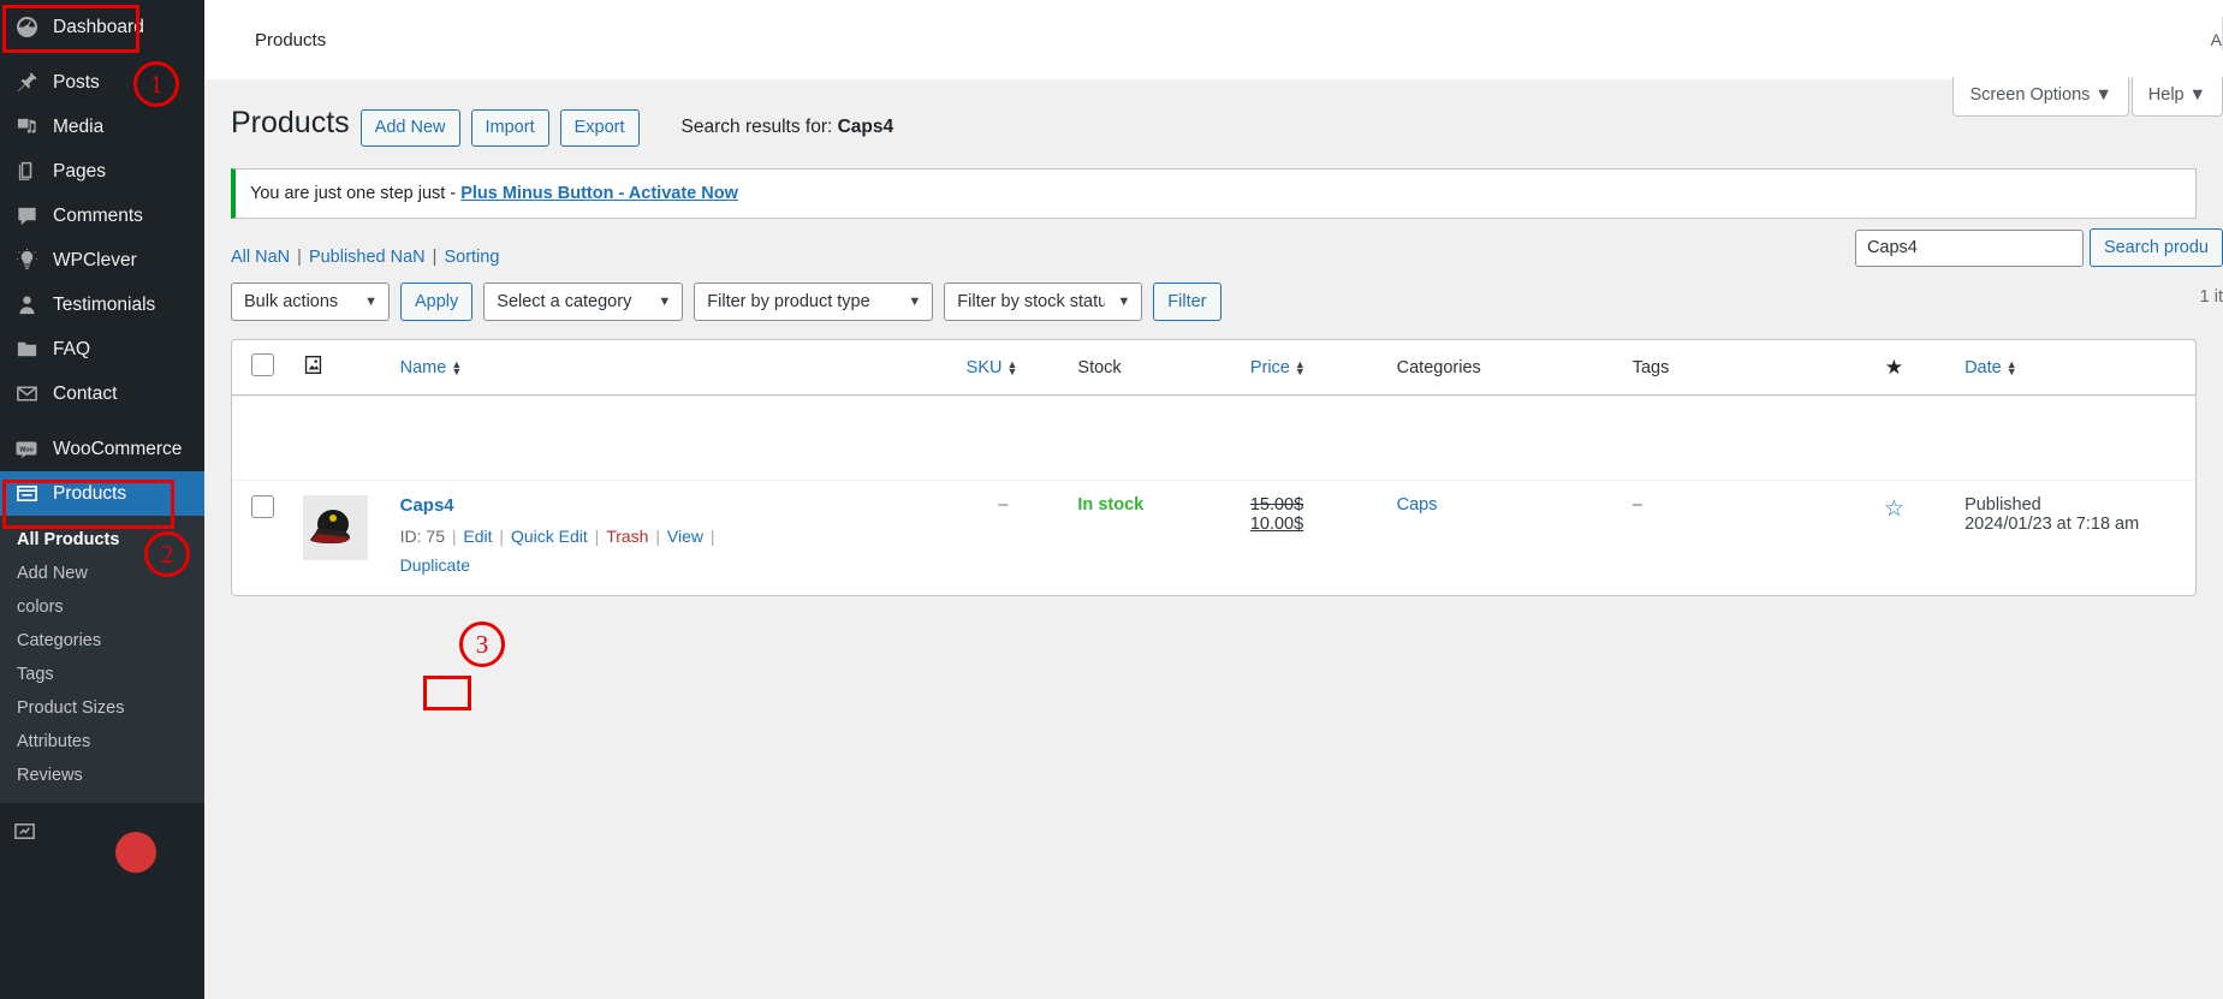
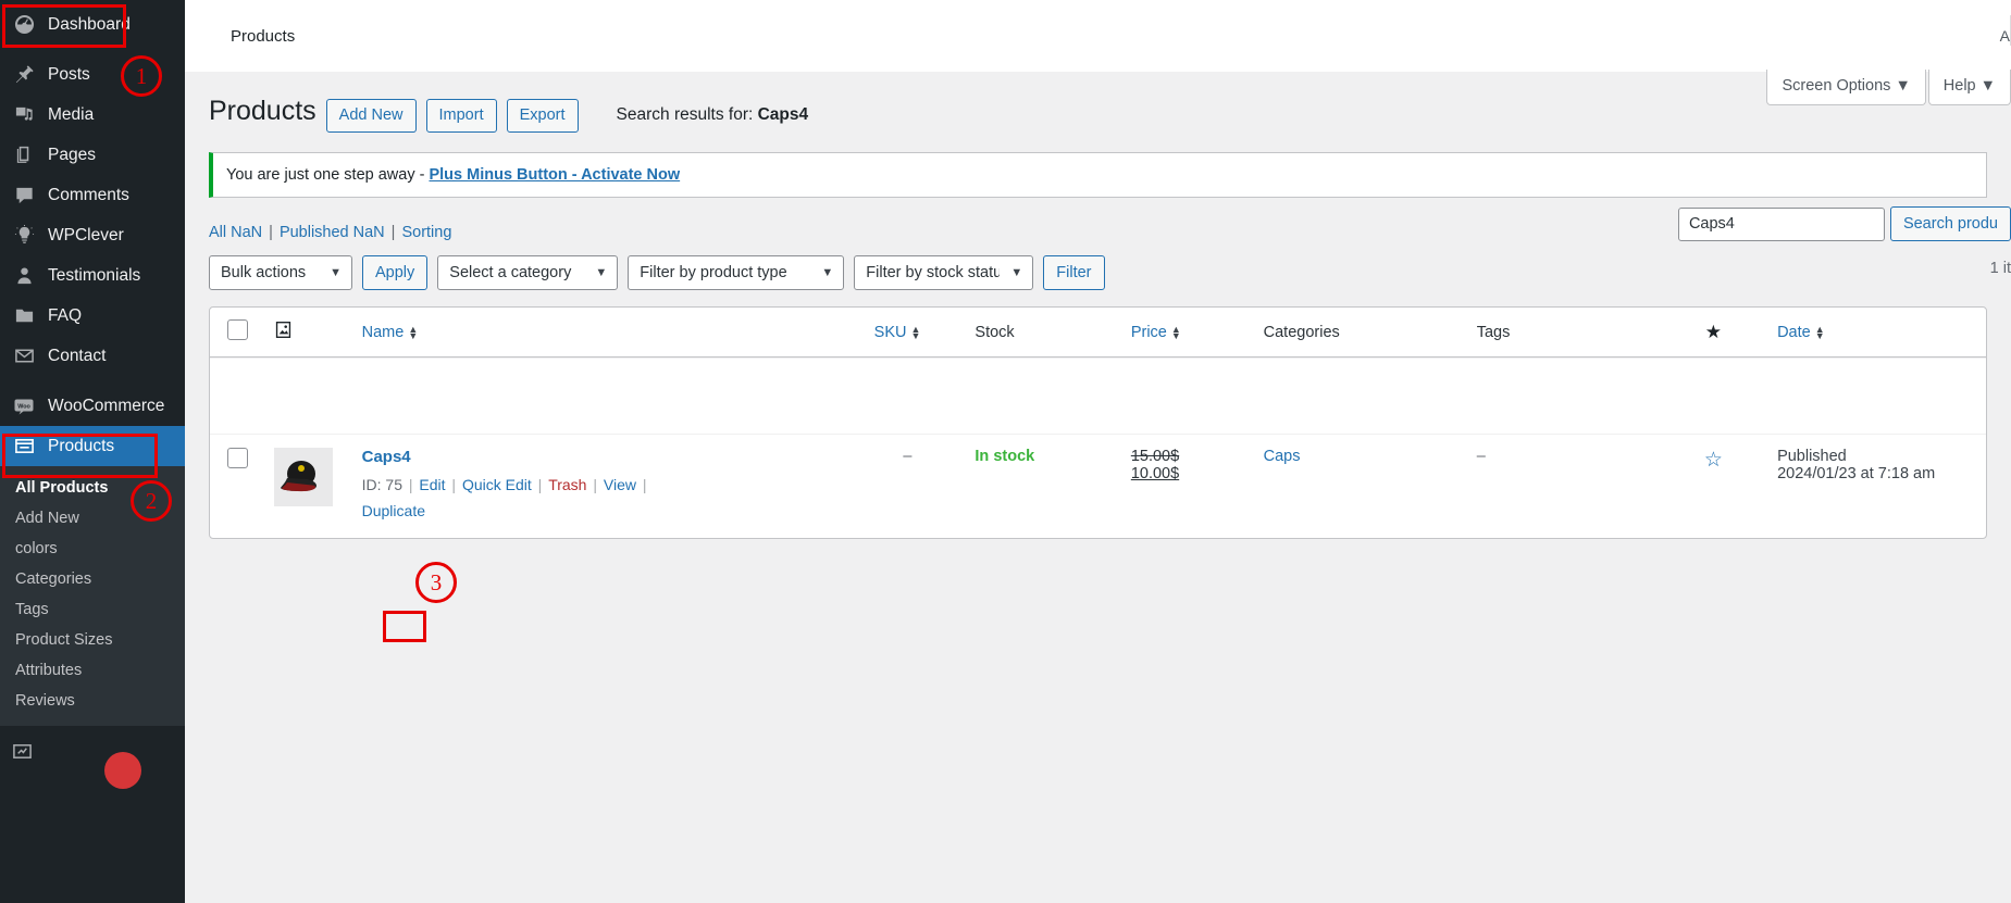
  Dashboard
  Posts
  Media
  Pages
  Comments
  WPClever
  Testimonials
  FAQ
  Contact
  WooCommerce
  Products
  All Products
  Add New
  colors
  Categories
  Tags
  Product Sizes
  Attributes
  Reviews
  Products
  Screen Options ▼
  Help ▼
  Products
  Add New
  Import
  Export
  Search results for: Caps4
- You are just one step just - Plus Minus Button - Activate Now
+ You are just one step away - Plus Minus Button - Activate Now
  All NaN
  |
  Published NaN
  |
  Sorting
  Bulk actions
  ▼
  Apply
  Select a category
  ▼
  Filter by product type
  ▼
  Filter by stock statu
  ▼
  Filter
  Caps4
  Search produ
  1 it
  		Name ▲▼	SKU ▲▼	Stock	Price ▲▼	Categories	Tags	★	Date ▲▼
  		Caps4 ID: 75 | Edit | Quick Edit | Trash | View | Duplicate	–	In stock	15.00$ 10.00$	Caps	–	☆	Published 2024/01/23 at 7:18 am
  1
  2
  3
